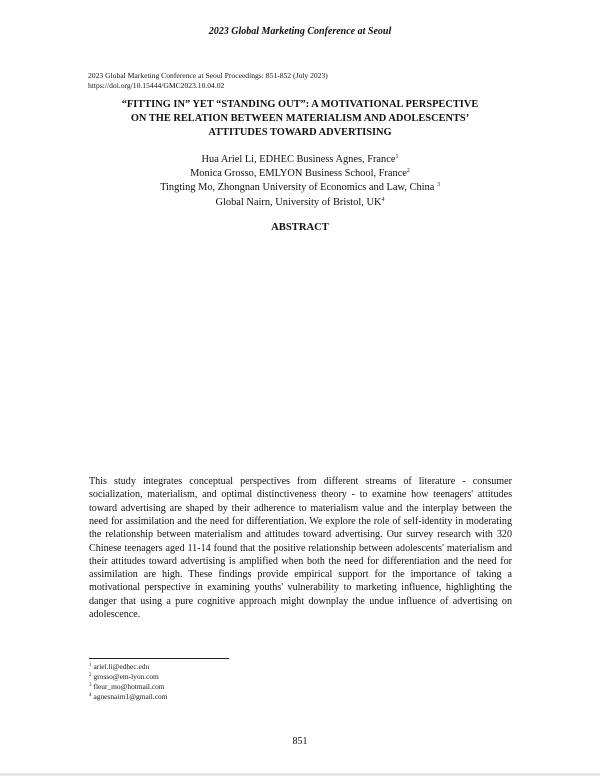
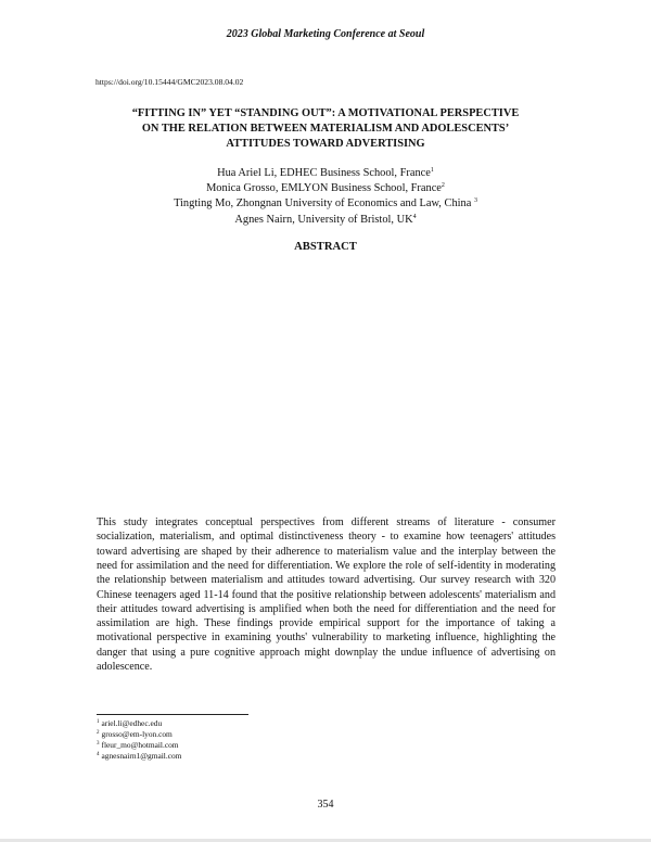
  2023 Global Marketing Conference at Seoul
- 2023 Global Marketing Conference at Seoul Proceedings: 851-852 (July 2023)
- https://doi.org/10.15444/GMC2023.10.04.02
+ https://doi.org/10.15444/GMC2023.08.04.02
  “FITTING IN” YET “STANDING OUT”: A MOTIVATIONAL PERSPECTIVE
  ON THE RELATION BETWEEN MATERIALISM AND ADOLESCENTS’
  ATTITUDES TOWARD ADVERTISING
- Hua Ariel Li, EDHEC Business Agnes, France
+ Hua Ariel Li, EDHEC Business School, France
  Monica Grosso, EMLYON Business School, France
  Tingting Mo, Zhongnan University of Economics and Law, China
- Global Nairn, University of Bristol, UK
+ Agnes Nairn, University of Bristol, UK
  ABSTRACT
  This study integrates conceptual perspectives from different streams of literature - consumer socialization, materialism, and optimal distinctiveness theory - to examine how teenagers' attitudes toward advertising are shaped by their adherence to materialism value and the interplay between the need for assimilation and the need for differentiation. We explore the role of self-identity in moderating the relationship between materialism and attitudes toward advertising. Our survey research with 320 Chinese teenagers aged 11-14 found that the positive relationship between adolescents' materialism and their attitudes toward advertising is amplified when both the need for differentiation and the need for assimilation are high. These findings provide empirical support for the importance of taking a motivational perspective in examining youths' vulnerability to marketing influence, highlighting the danger that using a pure cognitive approach might downplay the undue influence of advertising on adolescence.
  ariel.li@edhec.edu
  grosso@em-lyon.com
  fleur_mo@hotmail.com
  agnesnairn1@gmail.com
- 851
+ 354
